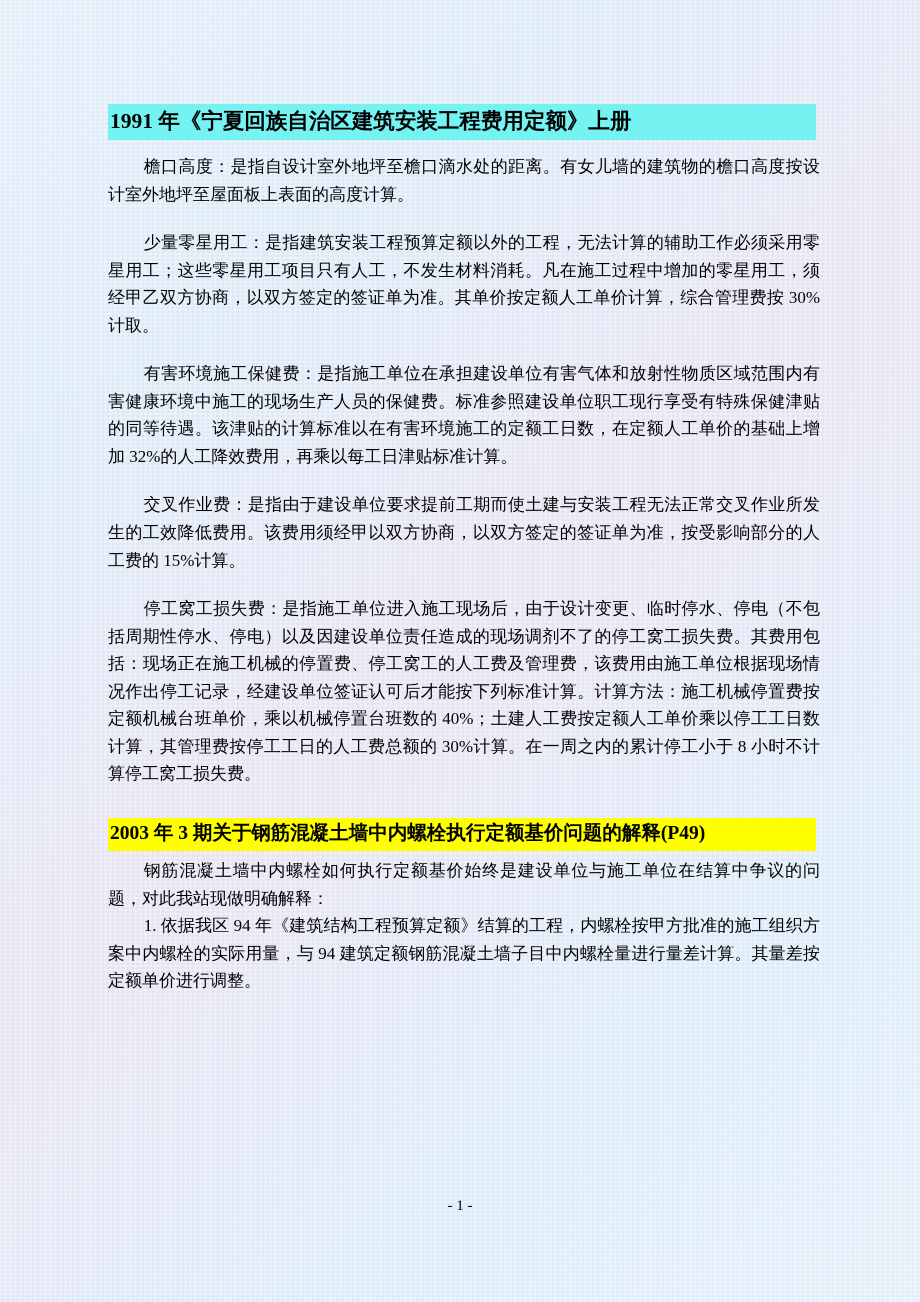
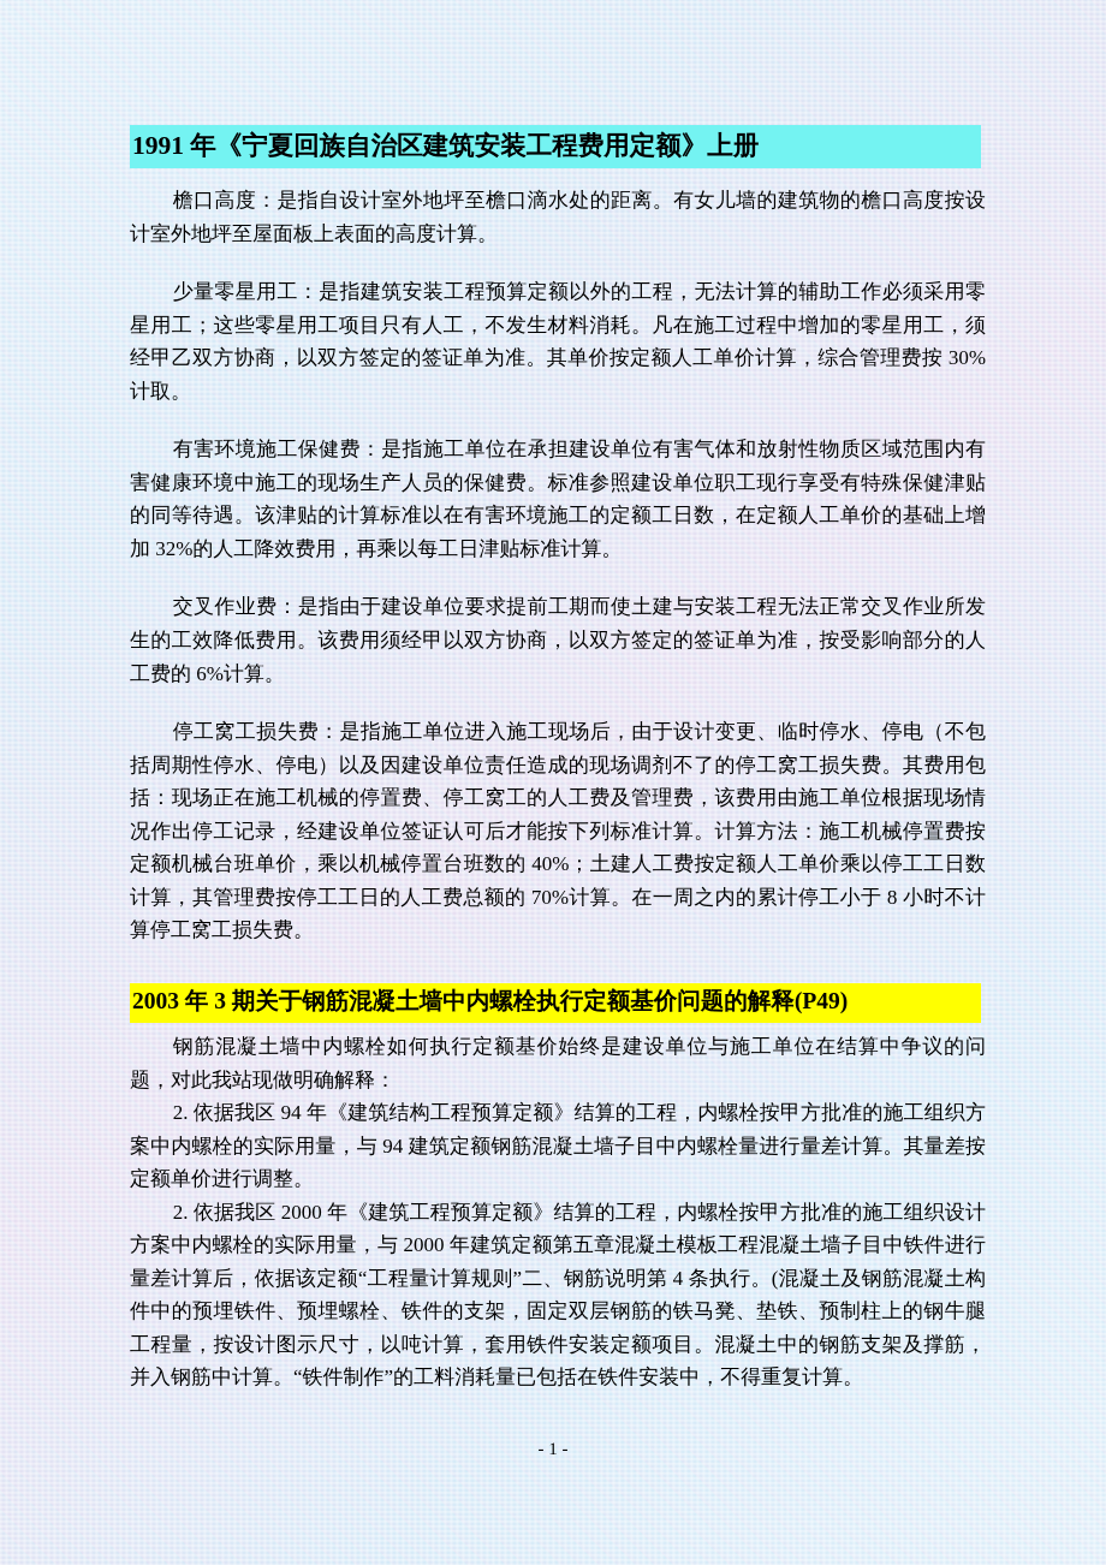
  1991 年《宁夏回族自治区建筑安装工程费用定额》上册
  檐口高度：是指自设计室外地坪至檐口滴水处的距离。有女儿墙的建筑物的檐口高度按设计室外地坪至屋面板上表面的高度计算。
  少量零星用工：是指建筑安装工程预算定额以外的工程，无法计算的辅助工作必须采用零星用工；这些零星用工项目只有人工，不发生材料消耗。凡在施工过程中增加的零星用工，须经甲乙双方协商，以双方签定的签证单为准。其单价按定额人工单价计算，综合管理费按 30%计取。
  有害环境施工保健费：是指施工单位在承担建设单位有害气体和放射性物质区域范围内有害健康环境中施工的现场生产人员的保健费。标准参照建设单位职工现行享受有特殊保健津贴的同等待遇。该津贴的计算标准以在有害环境施工的定额工日数，在定额人工单价的基础上增加 32%的人工降效费用，再乘以每工日津贴标准计算。
- 交叉作业费：是指由于建设单位要求提前工期而使土建与安装工程无法正常交叉作业所发生的工效降低费用。该费用须经甲以双方协商，以双方签定的签证单为准，按受影响部分的人工费的 15%计算。
+ 交叉作业费：是指由于建设单位要求提前工期而使土建与安装工程无法正常交叉作业所发生的工效降低费用。该费用须经甲以双方协商，以双方签定的签证单为准，按受影响部分的人工费的 6%计算。
- 停工窝工损失费：是指施工单位进入施工现场后，由于设计变更、临时停水、停电（不包括周期性停水、停电）以及因建设单位责任造成的现场调剂不了的停工窝工损失费。其费用包括：现场正在施工机械的停置费、停工窝工的人工费及管理费，该费用由施工单位根据现场情况作出停工记录，经建设单位签证认可后才能按下列标准计算。计算方法：施工机械停置费按定额机械台班单价，乘以机械停置台班数的 40%；土建人工费按定额人工单价乘以停工工日数计算，其管理费按停工工日的人工费总额的 30%计算。在一周之内的累计停工小于 8 小时不计算停工窝工损失费。
+ 停工窝工损失费：是指施工单位进入施工现场后，由于设计变更、临时停水、停电（不包括周期性停水、停电）以及因建设单位责任造成的现场调剂不了的停工窝工损失费。其费用包括：现场正在施工机械的停置费、停工窝工的人工费及管理费，该费用由施工单位根据现场情况作出停工记录，经建设单位签证认可后才能按下列标准计算。计算方法：施工机械停置费按定额机械台班单价，乘以机械停置台班数的 40%；土建人工费按定额人工单价乘以停工工日数计算，其管理费按停工工日的人工费总额的 70%计算。在一周之内的累计停工小于 8 小时不计算停工窝工损失费。
  2003 年 3 期关于钢筋混凝土墙中内螺栓执行定额基价问题的解释(P49)
  钢筋混凝土墙中内螺栓如何执行定额基价始终是建设单位与施工单位在结算中争议的问题，对此我站现做明确解释：
- 1. 依据我区 94 年《建筑结构工程预算定额》结算的工程，内螺栓按甲方批准的施工组织方案中内螺栓的实际用量，与 94 建筑定额钢筋混凝土墙子目中内螺栓量进行量差计算。其量差按定额单价进行调整。
+ 2. 依据我区 94 年《建筑结构工程预算定额》结算的工程，内螺栓按甲方批准的施工组织方案中内螺栓的实际用量，与 94 建筑定额钢筋混凝土墙子目中内螺栓量进行量差计算。其量差按定额单价进行调整。
+ 2. 依据我区 2000 年《建筑工程预算定额》结算的工程，内螺栓按甲方批准的施工组织设计方案中内螺栓的实际用量，与 2000 年建筑定额第五章混凝土模板工程混凝土墙子目中铁件进行量差计算后，依据该定额“工程量计算规则”二、钢筋说明第 4 条执行。(混凝土及钢筋混凝土构件中的预埋铁件、预埋螺栓、铁件的支架，固定双层钢筋的铁马凳、垫铁、预制柱上的钢牛腿工程量，按设计图示尺寸，以吨计算，套用铁件安装定额项目。混凝土中的钢筋支架及撑筋，并入钢筋中计算。“铁件制作”的工料消耗量已包括在铁件安装中，不得重复计算。
  - 1 -
